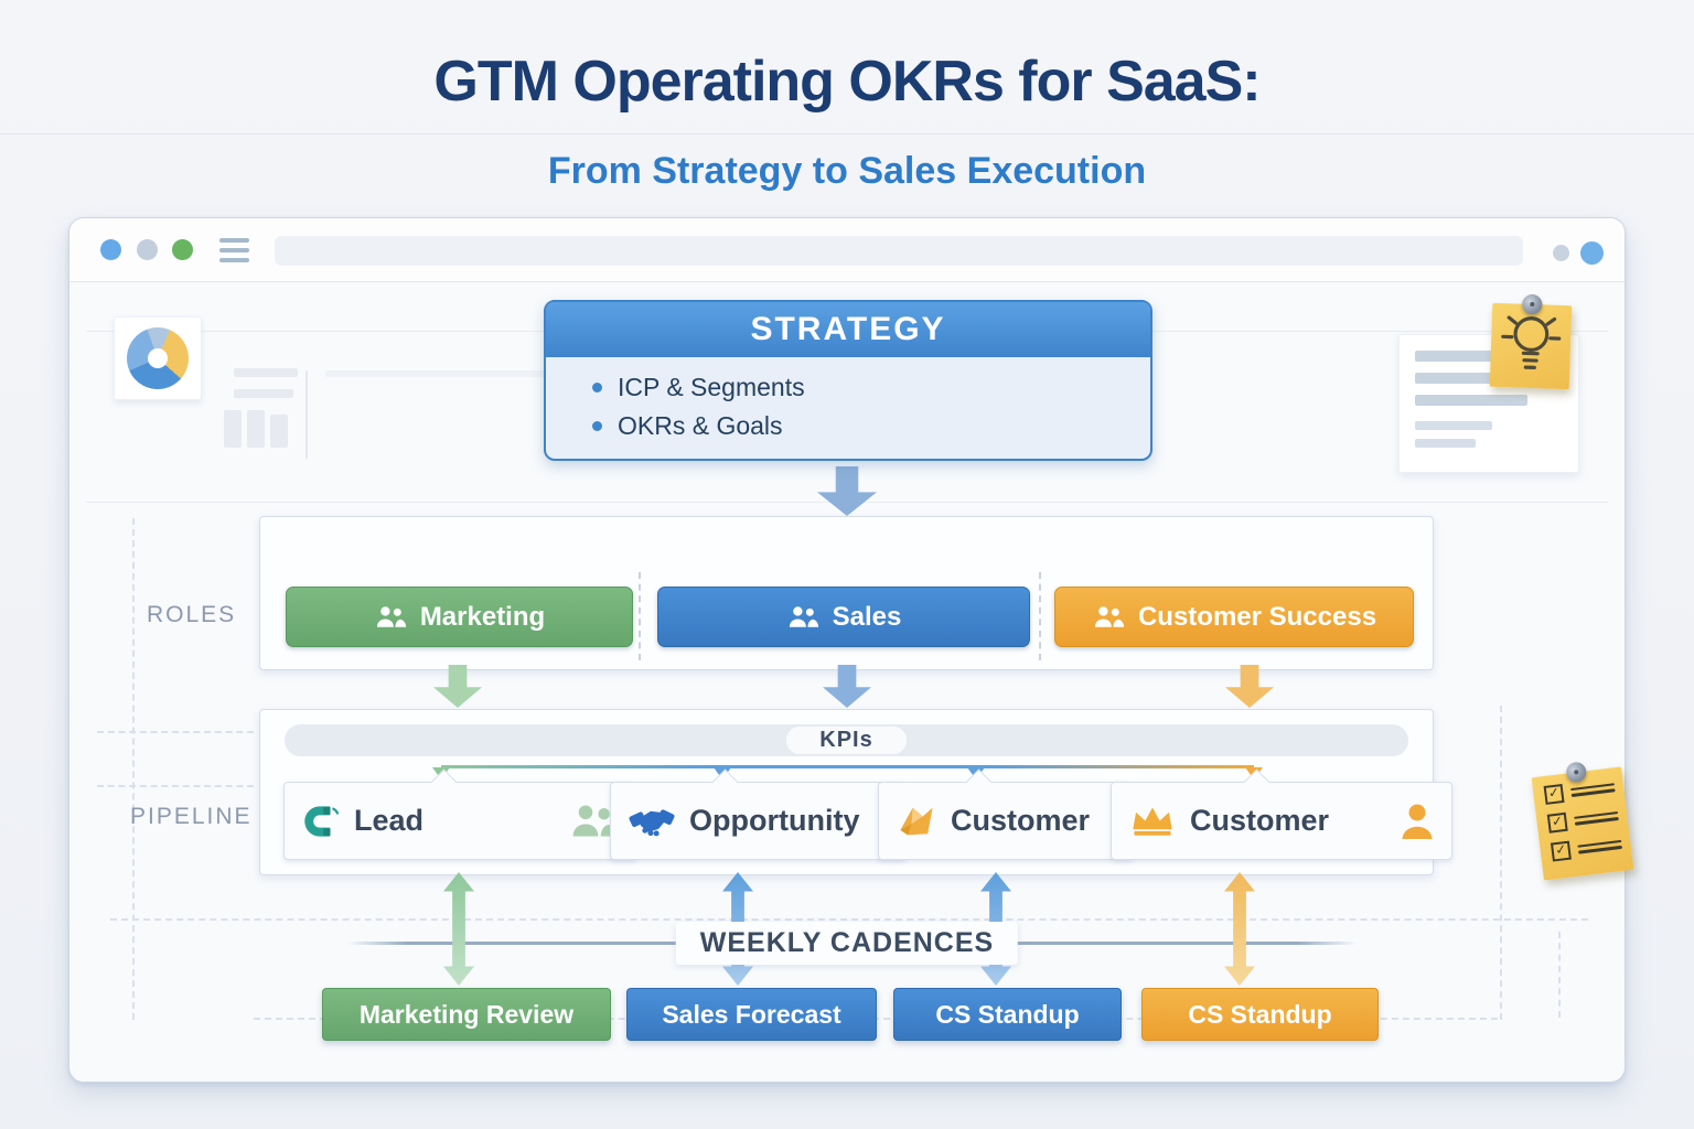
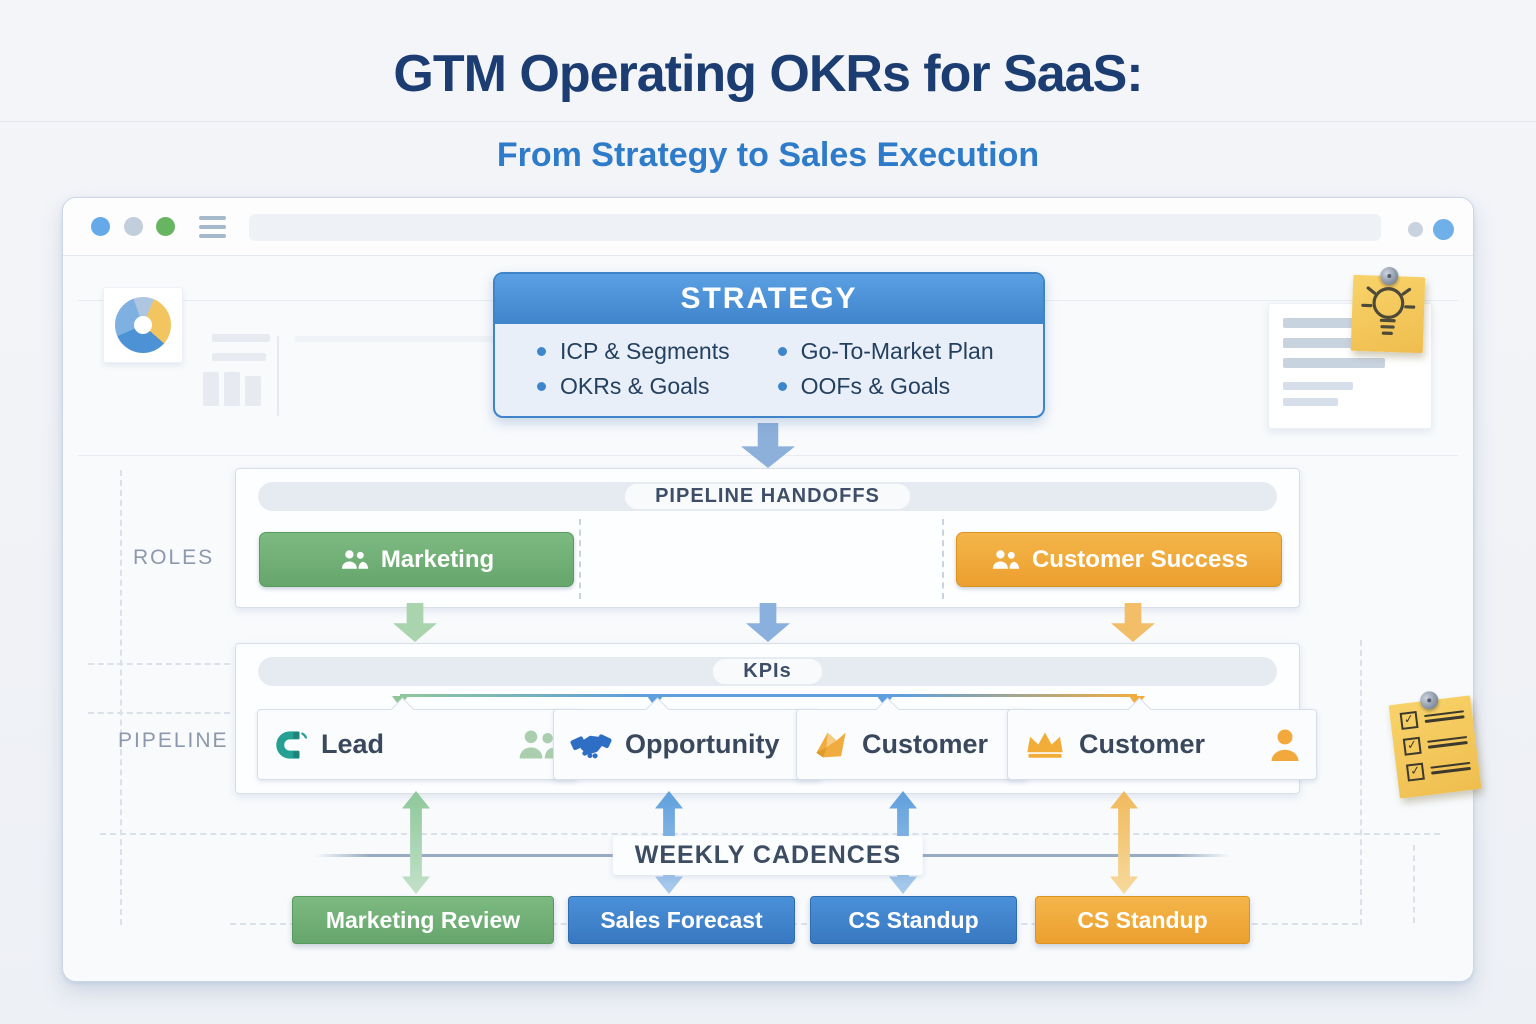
  GTM Operating OKRs for SaaS:
  From Strategy to Sales Execution
  STRATEGY
  ICP & Segments
  OKRs & Goals
+ Go-To-Market Plan
+ OOFs & Goals
  ROLES
+ PIPELINE HANDOFFS
  Marketing
- Sales
  Customer Success
  PIPELINE
  KPIs
  Lead
  Opportunity
  Customer
  Customer
  WEEKLY CADENCES
  Marketing Review
  Sales Forecast
  CS Standup
  CS Standup
